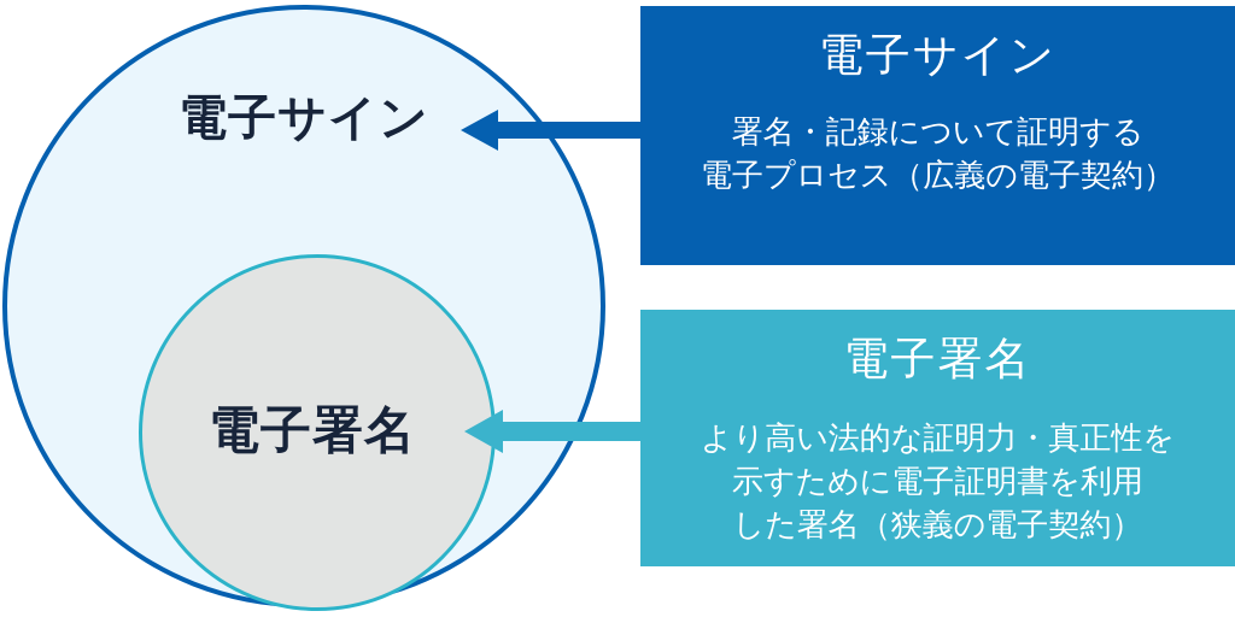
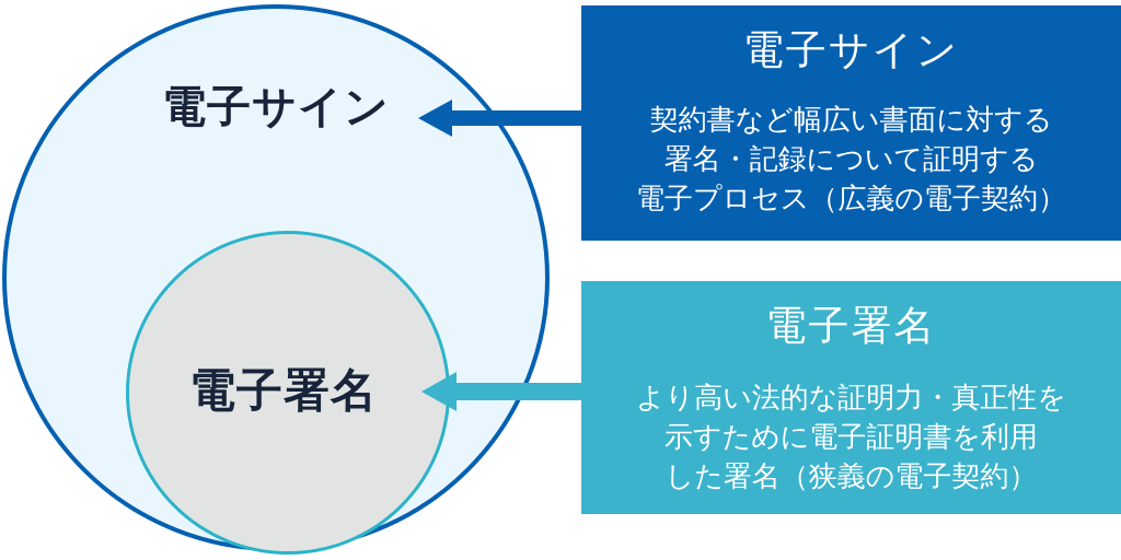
  電子サイン
  電子署名
  電子サイン
+ 契約書など幅広い書面に対する
  署名・記録について証明する
  電子プロセス（広義の電子契約）
  電子署名
  より高い法的な証明力・真正性を
  示すために電子証明書を利用
  した署名（狭義の電子契約）
